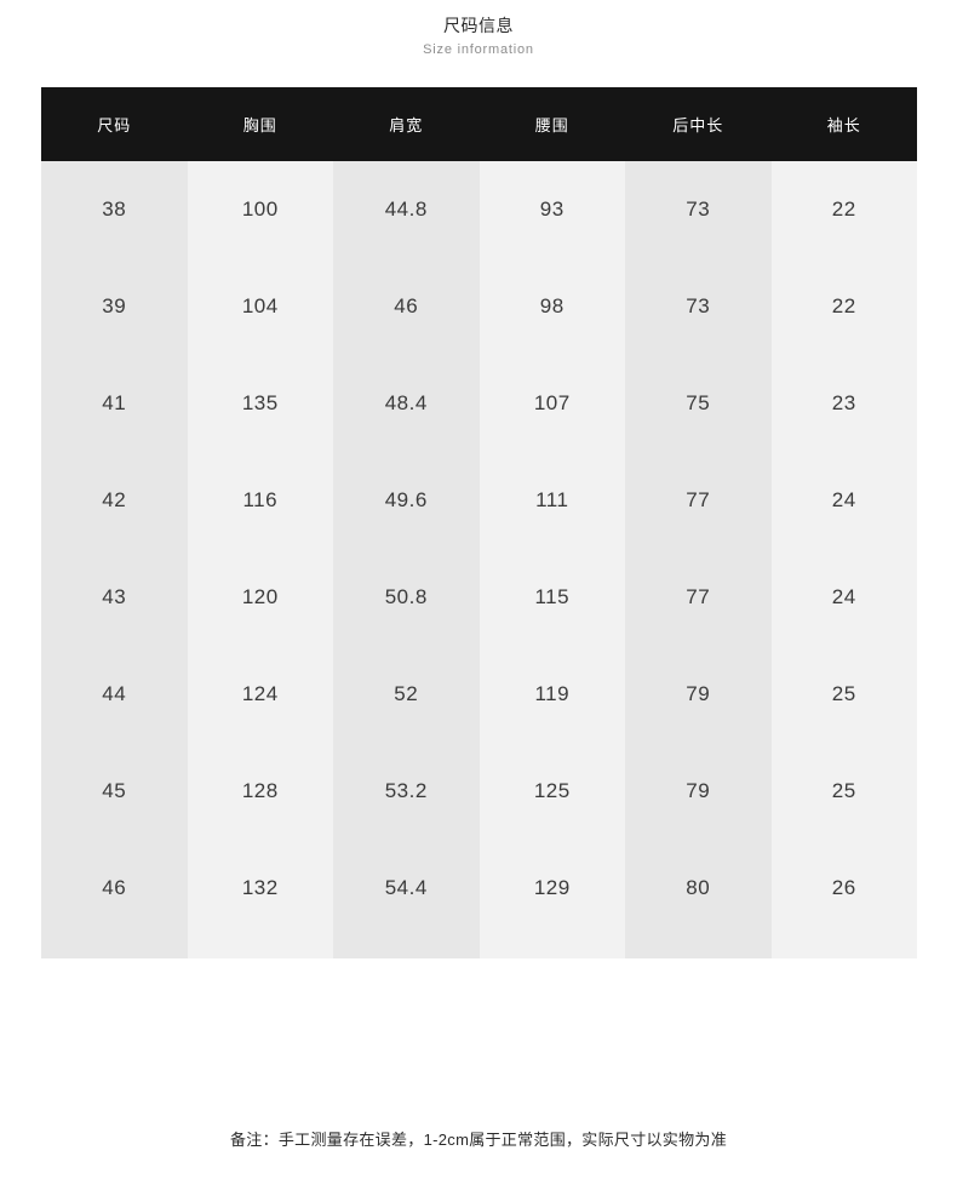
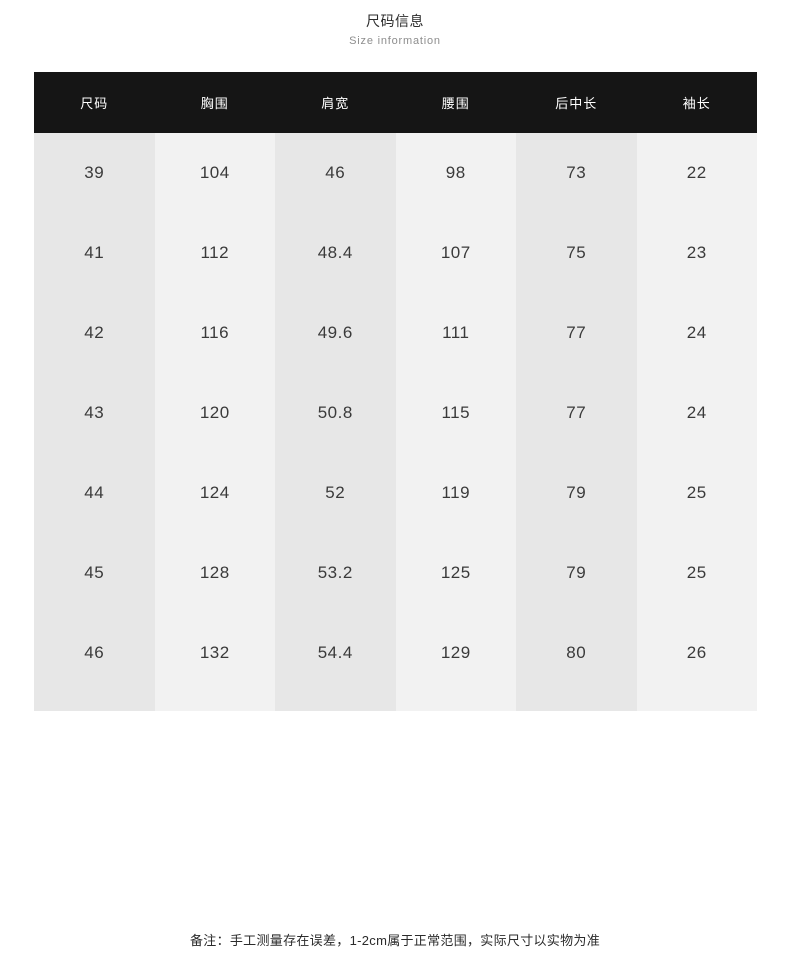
  尺码信息
  Size information
  尺码	胸围	肩宽	腰围	后中长	袖长
- 38	100	44.8	93	73	22
  39	104	46	98	73	22
- 41	135	48.4	107	75	23
+ 41	112	48.4	107	75	23
  42	116	49.6	111	77	24
  43	120	50.8	115	77	24
  44	124	52	119	79	25
  45	128	53.2	125	79	25
  46	132	54.4	129	80	26
  备注：手工测量存在误差，1-2cm属于正常范围，实际尺寸以实物为准
